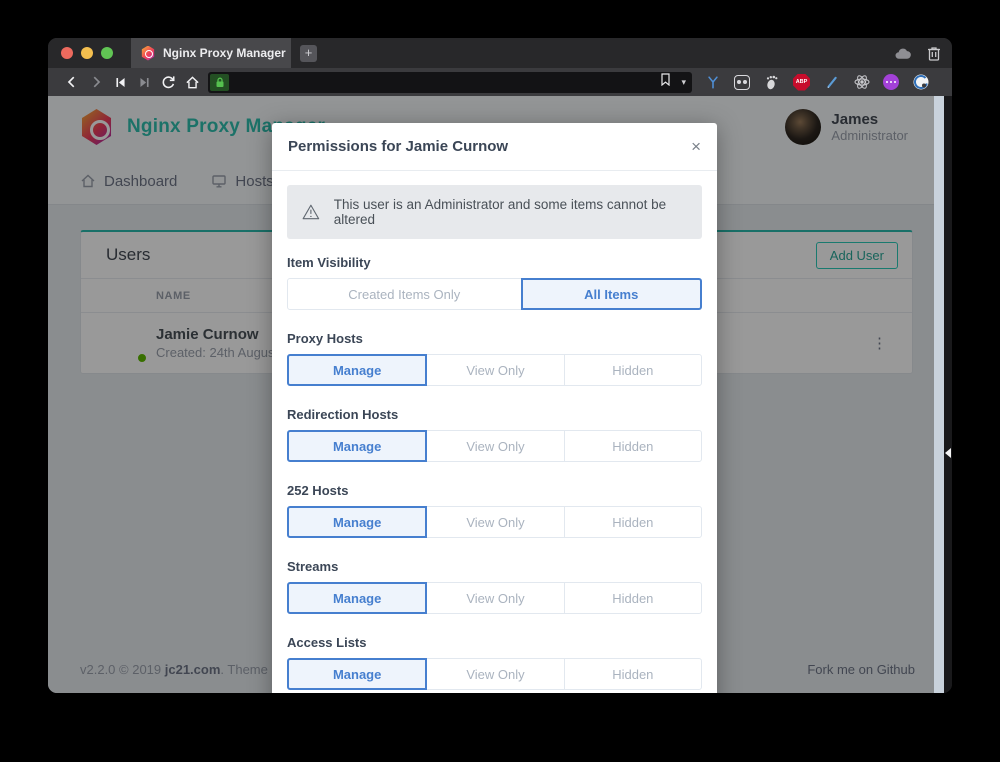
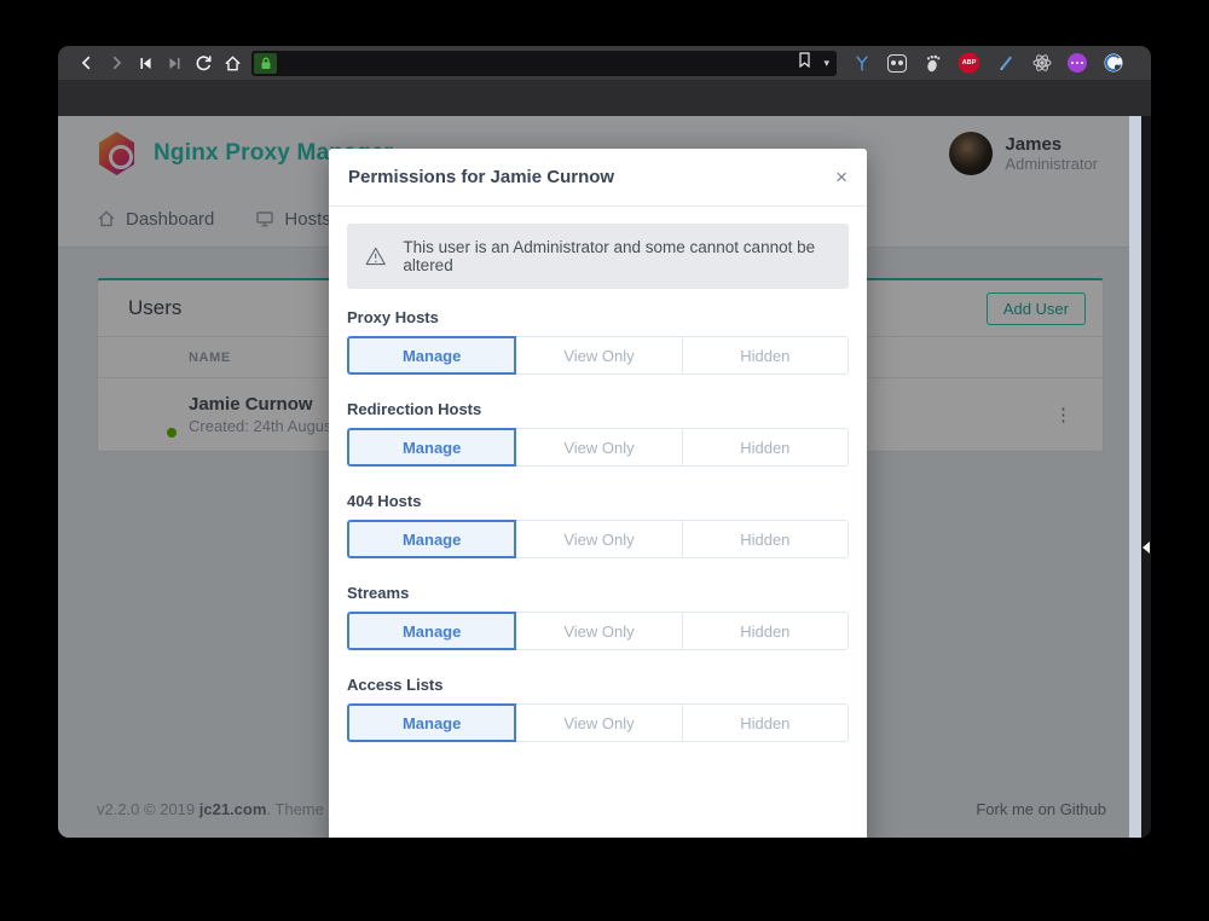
- Nginx Proxy Manager
- +
  ▾
  Nginx Proxy Ma
  James
  Administrator
  Dashboard
  Hosts
  Users
  Add User
  NAME
  Jamie Curnow
  Created: 24th Augu
  ⋮
  v2.2.0 © 2019 jc21.com. Theme
  Fork me on Github
  Permissions for Jamie Curnow
  ×
- This user is an Administrator and some items cannot be altered
+ This user is an Administrator and some cannot cannot be altered
- Item Visibility
- Created Items Only
- All Items
  Proxy Hosts
  Manage
  View Only
  Hidden
  Redirection Hosts
  Manage
  View Only
  Hidden
- 252 Hosts
+ 404 Hosts
  Manage
  View Only
  Hidden
  Streams
  Manage
  View Only
  Hidden
  Access Lists
  Manage
  View Only
  Hidden
